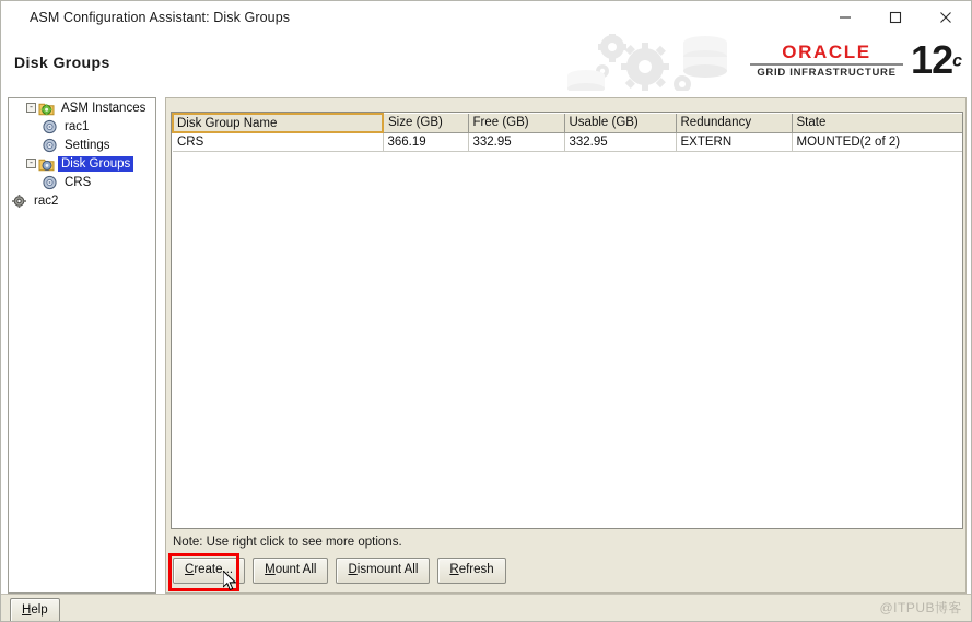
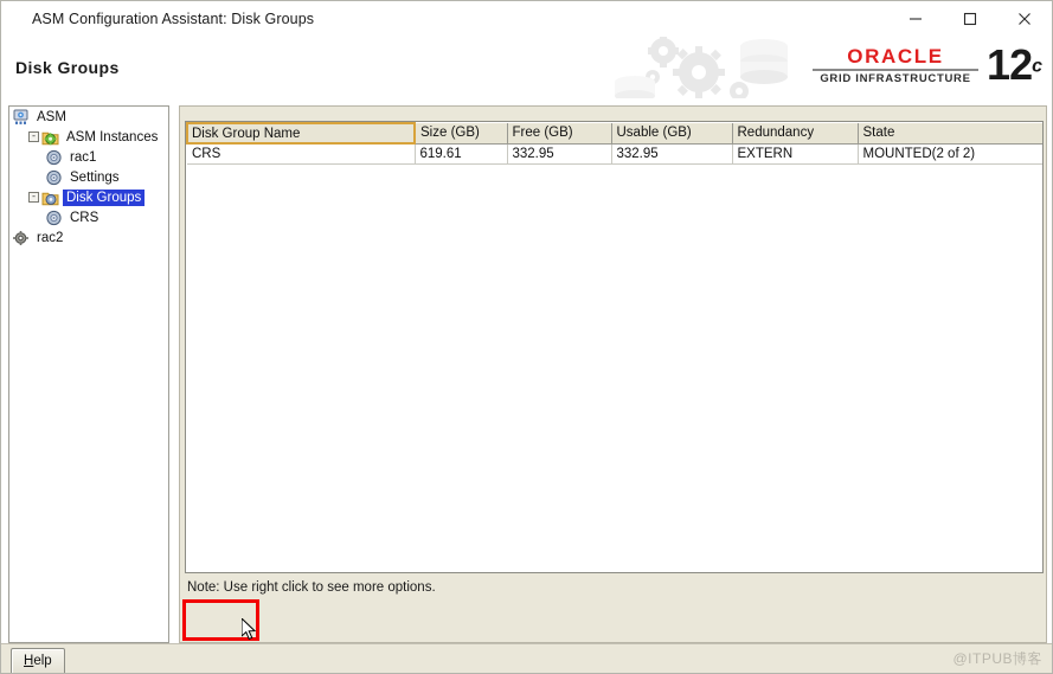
  ASM Configuration Assistant: Disk Groups
  Disk Groups
  ORACLE
  GRID INFRASTRUCTURE
  12c
+ ASM
  -
  ASM Instances
  rac1
  Settings
  -
  Disk Groups
  CRS
  rac2
  Disk Group Name	Size (GB)	Free (GB)	Usable (GB)	Redundancy	State
- CRS	366.19	332.95	332.95	EXTERN	MOUNTED(2 of 2)
+ CRS	619.61	332.95	332.95	EXTERN	MOUNTED(2 of 2)
  Note: Use right click to see more options.
- Create...
- Mount All
- Dismount All
- Refresh
  Help
  @ITPUB博客
